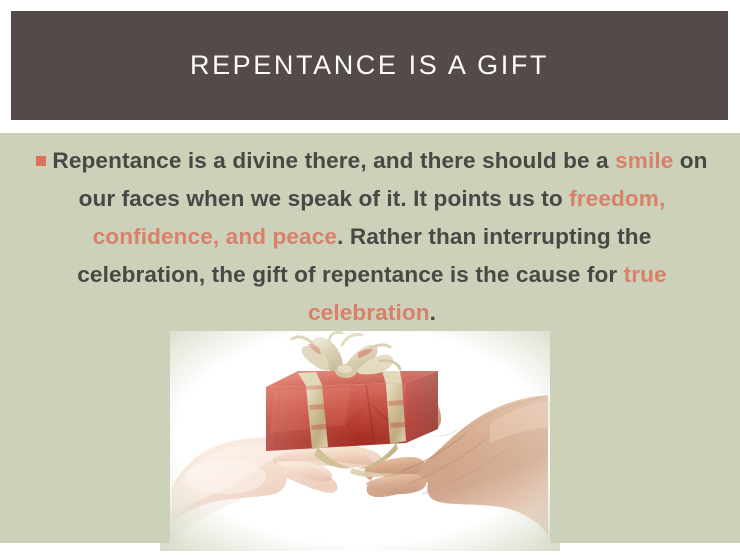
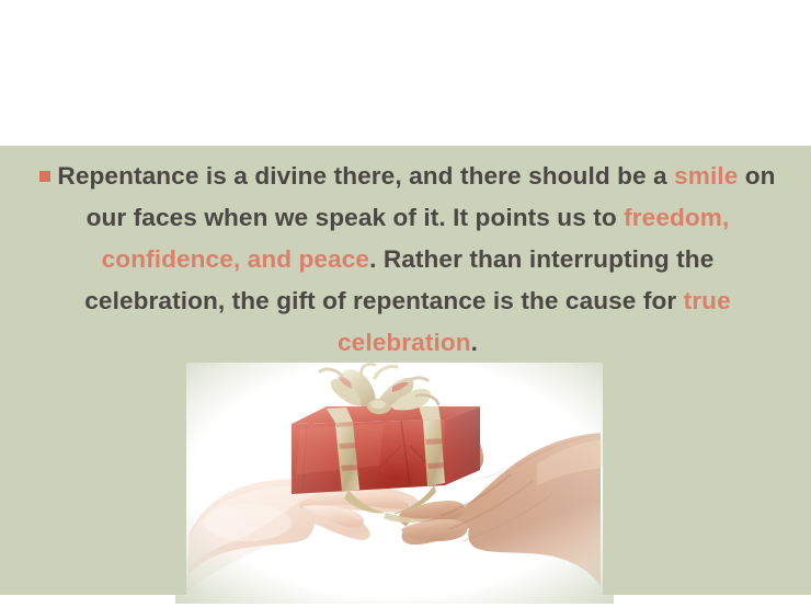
- REPENTANCE IS A GIFT
  Repentance is a divine there, and there should be a smile on our faces when we speak of it. It points us to freedom, confidence, and peace. Rather than interrupting the celebration, the gift of repentance is the cause for true celebration.
